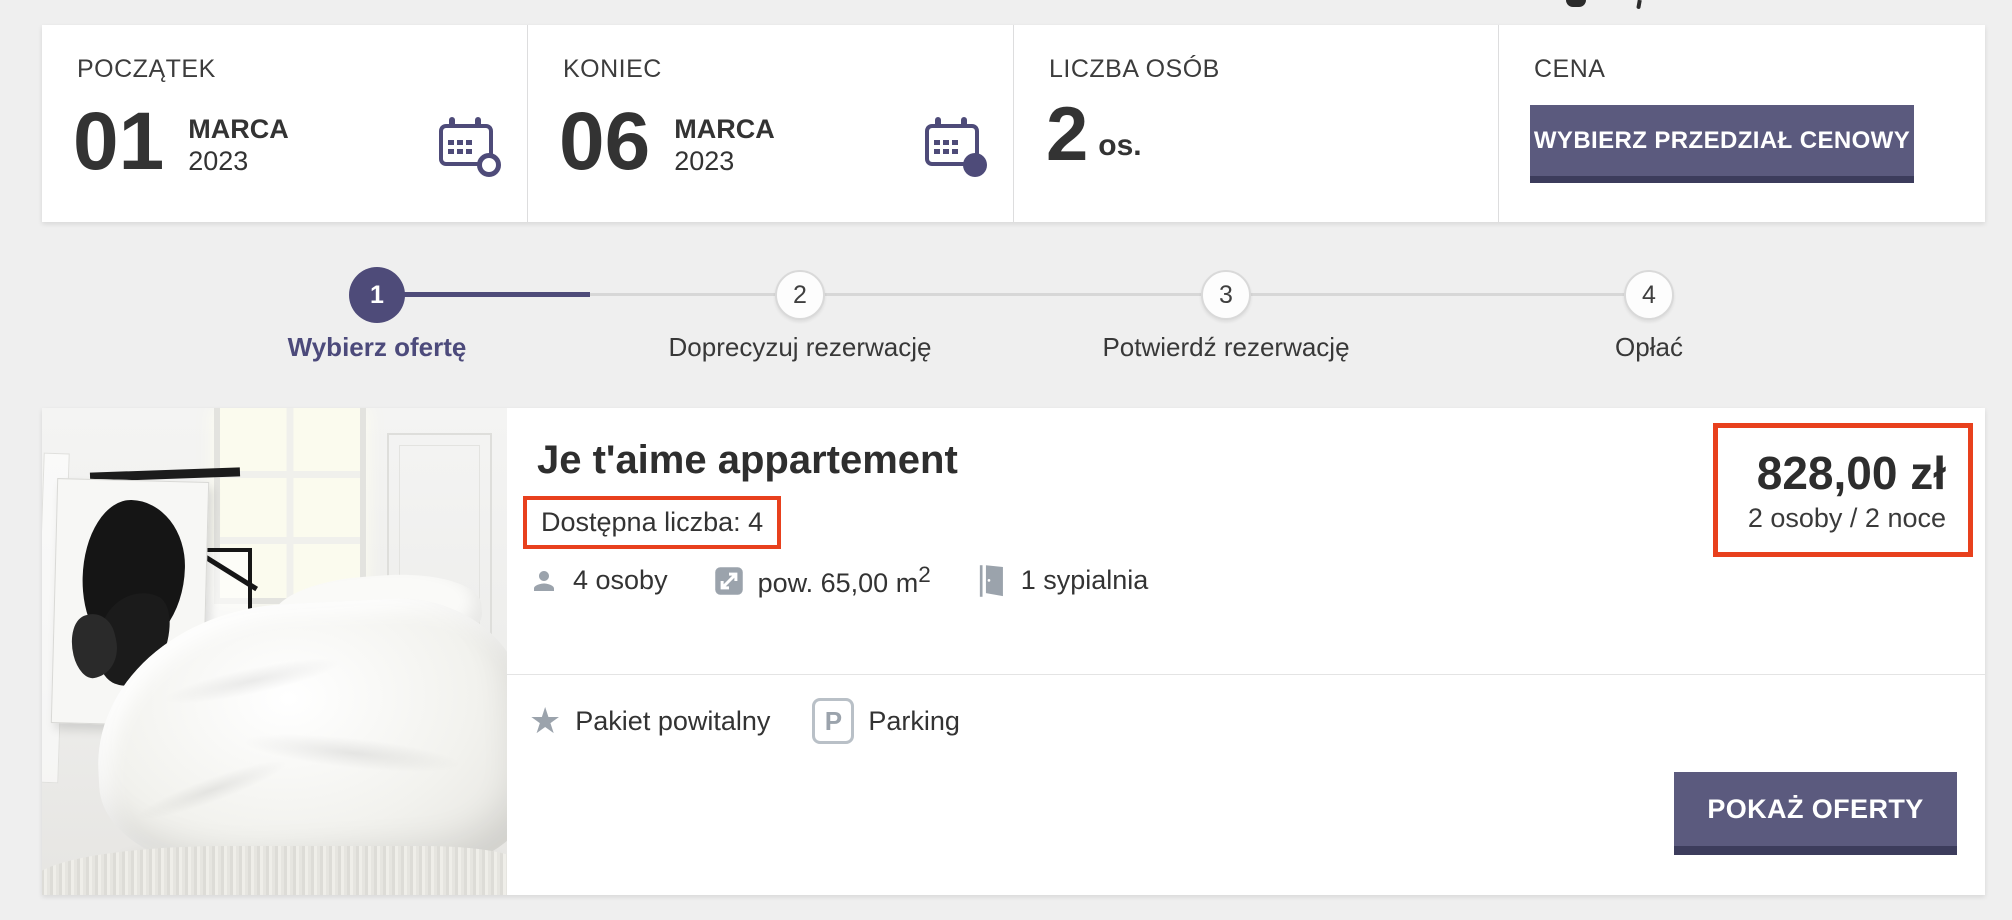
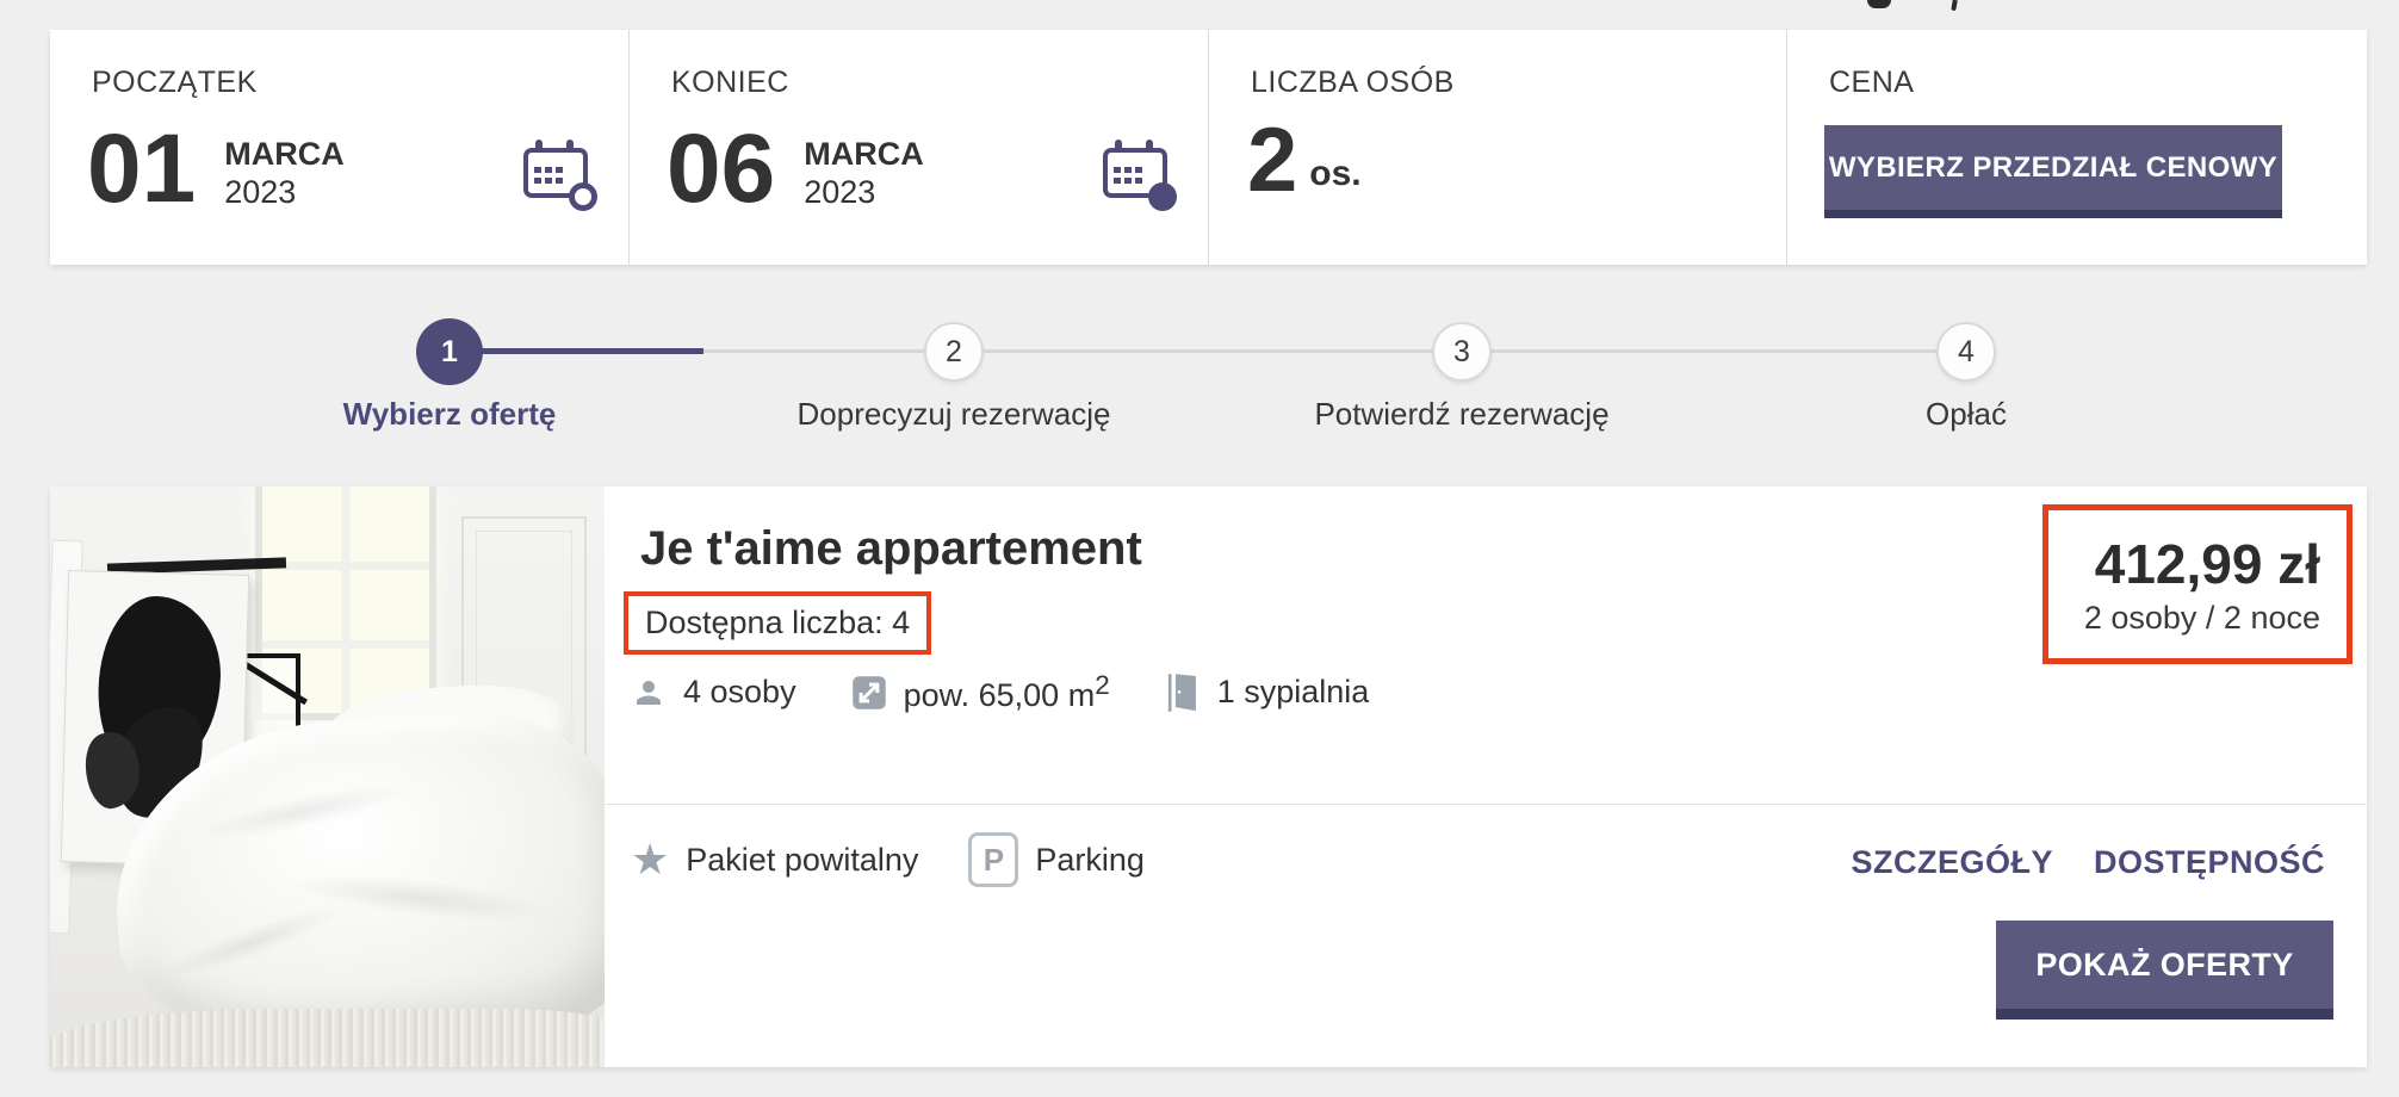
  POCZĄTEK
  01
  MARCA
  2023
  KONIEC
  06
  MARCA
  2023
  LICZBA OSÓB
  2
  os.
  CENA
  WYBIERZ PRZEDZIAŁ CENOWY
  1
  2
  3
  4
  Wybierz ofertę
  Doprecyzuj rezerwację
  Potwierdź rezerwację
  Opłać
  Je t'aime appartement
  Dostępna liczba: 4
  4 osoby
  pow. 65,00 m2
  1 sypialnia
  ★
  Pakiet powitalny
  P
  Parking
- 828,00 zł
+ 412,99 zł
  2 osoby / 2 noce
+ SZCZEGÓŁY
+ DOSTĘPNOŚĆ
  POKAŻ OFERTY
